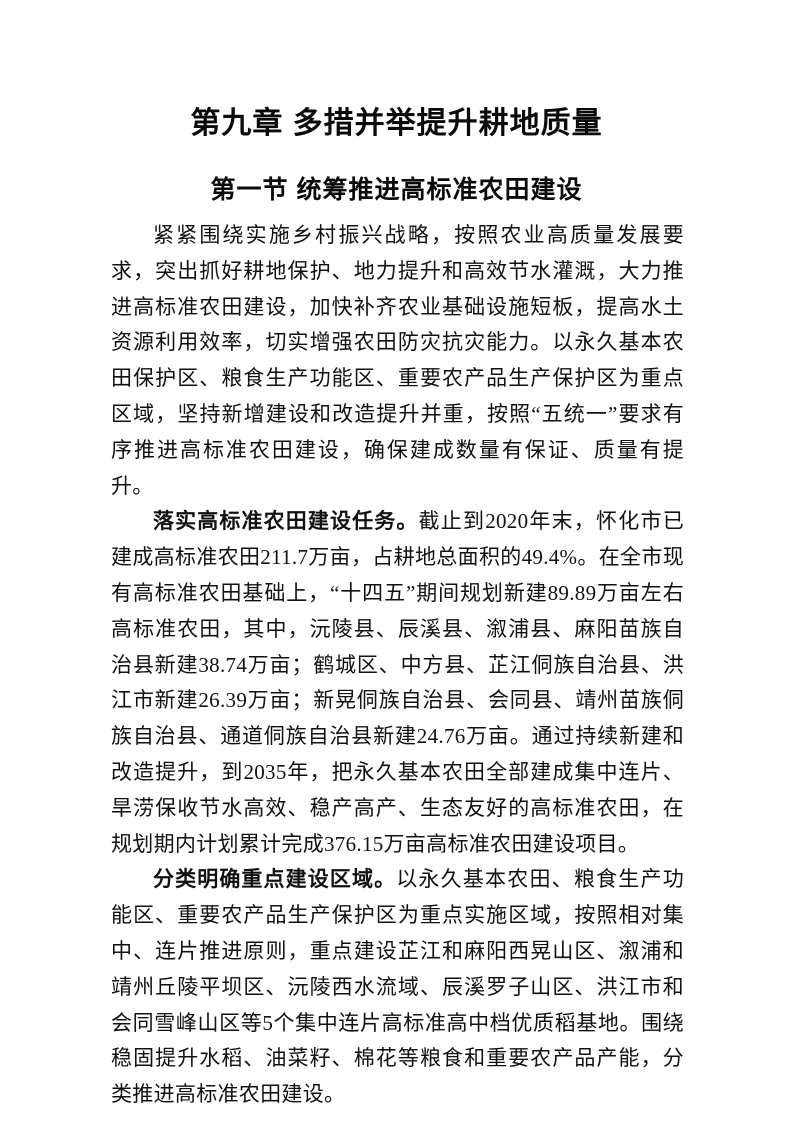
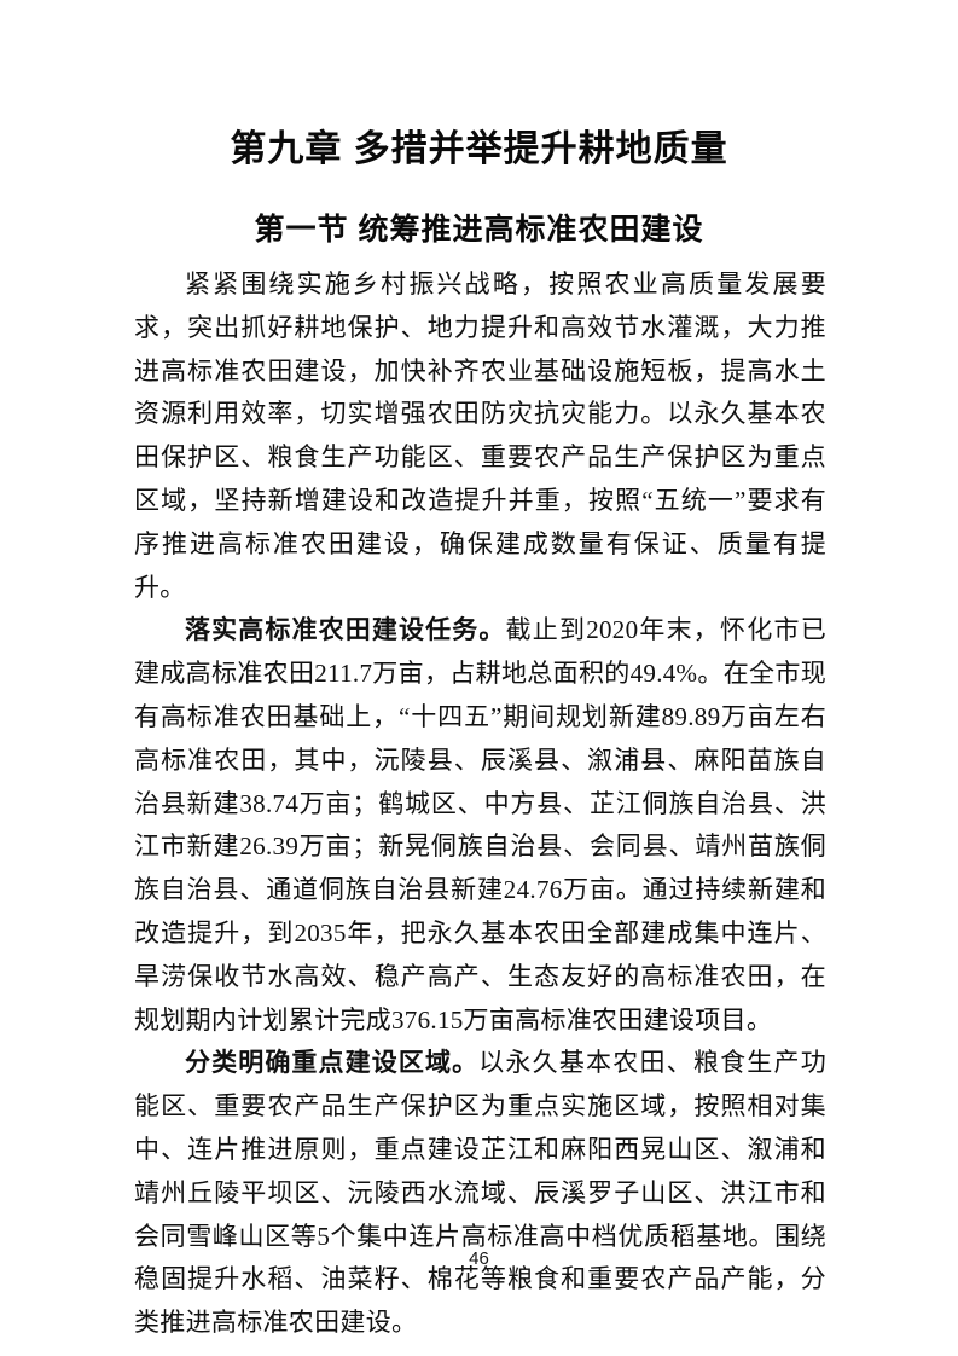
  第九章 多措并举提升耕地质量
  第一节 统筹推进高标准农田建设
  紧紧围绕实施乡村振兴战略，按照农业高质量发展要求，突出抓好耕地保护、地力提升和高效节水灌溉，大力推进高标准农田建设，加快补齐农业基础设施短板，提高水土资源利用效率，切实增强农田防灾抗灾能力。以永久基本农田保护区、粮食生产功能区、重要农产品生产保护区为重点区域，坚持新增建设和改造提升并重，按照“五统一”要求有序推进高标准农田建设，确保建成数量有保证、质量有提升。
  落实高标准农田建设任务。截止到2020年末，怀化市已建成高标准农田211.7万亩，占耕地总面积的49.4%。在全市现有高标准农田基础上，“十四五”期间规划新建89.89万亩左右高标准农田，其中，沅陵县、辰溪县、溆浦县、麻阳苗族自治县新建38.74万亩；鹤城区、中方县、芷江侗族自治县、洪江市新建26.39万亩；新晃侗族自治县、会同县、靖州苗族侗族自治县、通道侗族自治县新建24.76万亩。通过持续新建和改造提升，到2035年，把永久基本农田全部建成集中连片、旱涝保收节水高效、稳产高产、生态友好的高标准农田，在规划期内计划累计完成376.15万亩高标准农田建设项目。
  分类明确重点建设区域。以永久基本农田、粮食生产功能区、重要农产品生产保护区为重点实施区域，按照相对集中、连片推进原则，重点建设芷江和麻阳西晃山区、溆浦和靖州丘陵平坝区、沅陵西水流域、辰溪罗子山区、洪江市和会同雪峰山区等5个集中连片高标准高中档优质稻基地。围绕稳固提升水稻、油菜籽、棉花等粮食和重要农产品产能，分类推进高标准农田建设。
+ 46
